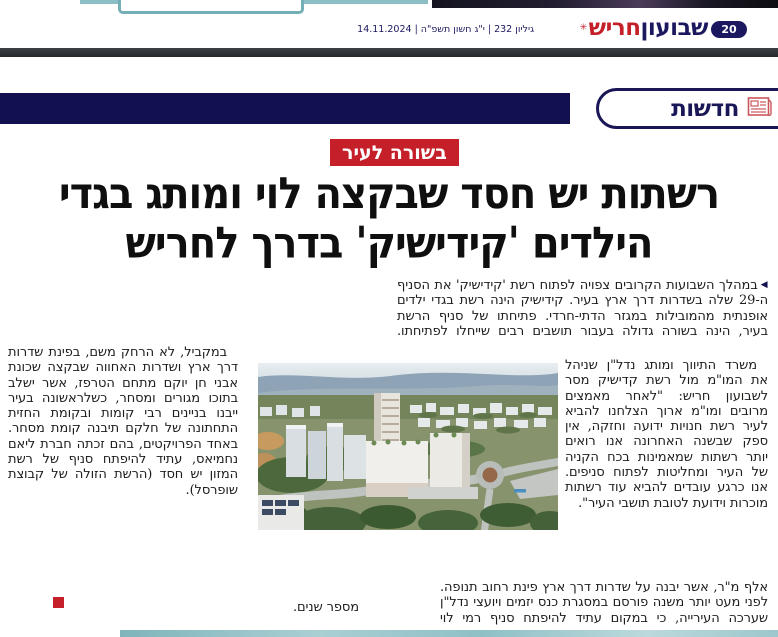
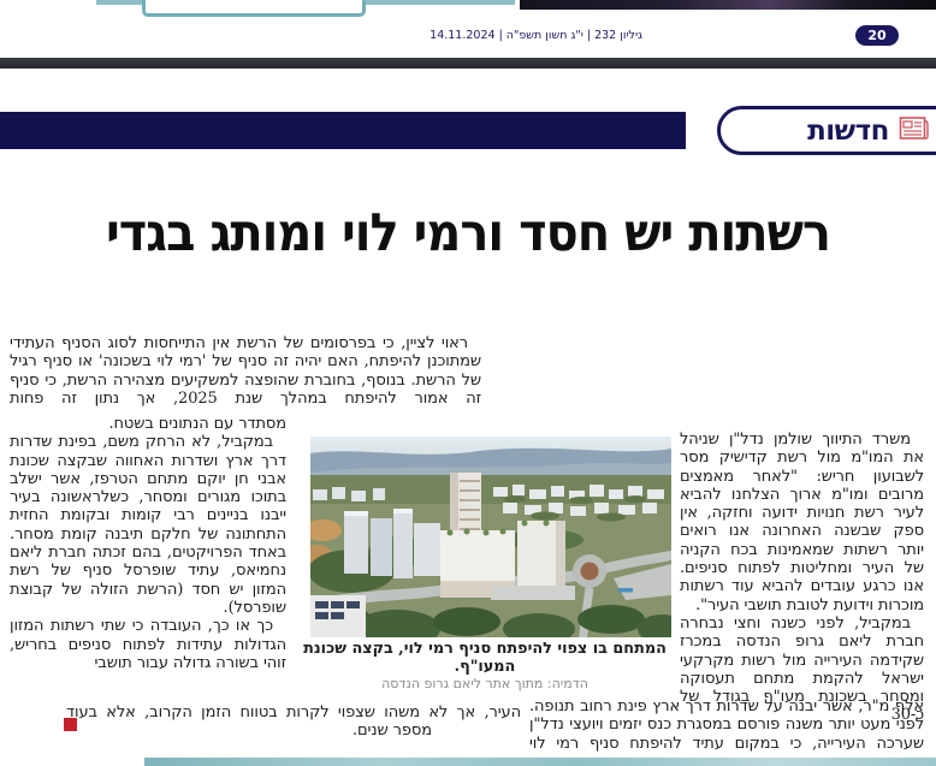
  20
- שבועון
- חריש
- ✳
  גיליון 232 | י"ג חשון תשפ"ה | 14.11.2024
  חדשות
- בשורה לעיר
- רשתות יש חסד שבקצה לוי ומותג בגדי
+ רשתות יש חסד ורמי לוי ומותג בגדי
- הילדים 'קידישיק' בדרך לחריש
- ◀במהלך השבועות הקרובים צפויה לפתוח רשת 'קידישיק' את הסניף ה-29 שלה בשדרות דרך ארץ בעיר. קידישיק הינה רשת בגדי ילדים אופנתית מהמובילות במגזר הדתי-חרדי. פתיחתו של סניף הרשת בעיר, הינה בשורה גדולה בעבור תושבים רבים שייחלו לפתיחתו.
- משרד התיווך ומותג נדל"ן שניהל את המו"מ מול רשת קדישיק מסר לשבועון חריש: "לאחר מאמצים מרובים ומו"מ ארוך הצלחנו להביא לעיר רשת חנויות ידועה וחזקה, אין ספק שבשנה האחרונה אנו רואים יותר רשתות שמאמינות בכח הקניה של העיר ומחליטות לפתוח סניפים. אנו כרגע עובדים להביא עוד רשתות מוכרות וידועת לטובת תושבי העיר".
+ משרד התיווך שולמן נדל"ן שניהל את המו"מ מול רשת קדישיק מסר לשבועון חריש: "לאחר מאמצים מרובים ומו"מ ארוך הצלחנו להביא לעיר רשת חנויות ידועה וחזקה, אין ספק שבשנה האחרונה אנו רואים יותר רשתות שמאמינות בכח הקניה של העיר ומחליטות לפתוח סניפים. אנו כרגע עובדים להביא עוד רשתות מוכרות וידועת לטובת תושבי העיר".
+ במקביל, לפני כשנה וחצי נבחרה חברת ליאם גרופ הנדסה במכרז שקידמה העירייה מול רשות מקרקעי ישראל להקמת מתחם תעסוקה ומסחר בשכונת מעו"ף בגודל של כ-30
  אלף מ"ר, אשר יבנה על שדרות דרך ארץ פינת רחוב תנופה. לפני מעט יותר משנה פורסם במסגרת כנס יזמים ויועצי נדל"ן שערכה העירייה, כי במקום עתיד להיפתח סניף רמי לוי
+ ראוי לציין, כי בפרסומים של הרשת אין התייחסות לסוג הסניף העתידי שמתוכנן להיפתח, האם יהיה זה סניף של 'רמי לוי בשכונה' או סניף רגיל של הרשת. בנוסף, בחוברת שהופצה למשקיעים מצהירה הרשת, כי סניף זה אמור להיפתח במהלך שנת 2025, אך נתון זה פחות
+ מסתדר עם הנתונים בשטח.
- במקביל, לא הרחק משם, בפינת שדרות דרך ארץ ושדרות האחווה שבקצה שכונת אבני חן יוקם מתחם הטרפז, אשר ישלב בתוכו מגורים ומסחר, כשלראשונה בעיר ייבנו בניינים רבי קומות ובקומת החזית התחתונה של חלקם תיבנה קומת מסחר. באחד הפרויקטים, בהם זכתה חברת ליאם נחמיאס, עתיד להיפתח סניף של רשת המזון יש חסד (הרשת הזולה של קבוצת שופרסל).
+ במקביל, לא הרחק משם, בפינת שדרות דרך ארץ ושדרות האחווה שבקצה שכונת אבני חן יוקם מתחם הטרפז, אשר ישלב בתוכו מגורים ומסחר, כשלראשונה בעיר ייבנו בניינים רבי קומות ובקומת החזית התחתונה של חלקם תיבנה קומת מסחר. באחד הפרויקטים, בהם זכתה חברת ליאם נחמיאס, עתיד שופרסל סניף של רשת המזון יש חסד (הרשת הזולה של קבוצת שופרסל).
+ כך או כך, העובדה כי שתי רשתות המזון הגדולות עתידות לפתוח סניפים בחריש, זוהי בשורה גדולה עבור תושבי
+ העיר, אך לא משהו שצפוי לקרות בטווח הזמן הקרוב, אלא בעוד
  מספר שנים.
+ המתחם בו צפוי להיפתח סניף רמי לוי, בקצה שכונת המעו"ף.
+ הדמיה: מתוך אתר ליאם גרופ הנדסה
